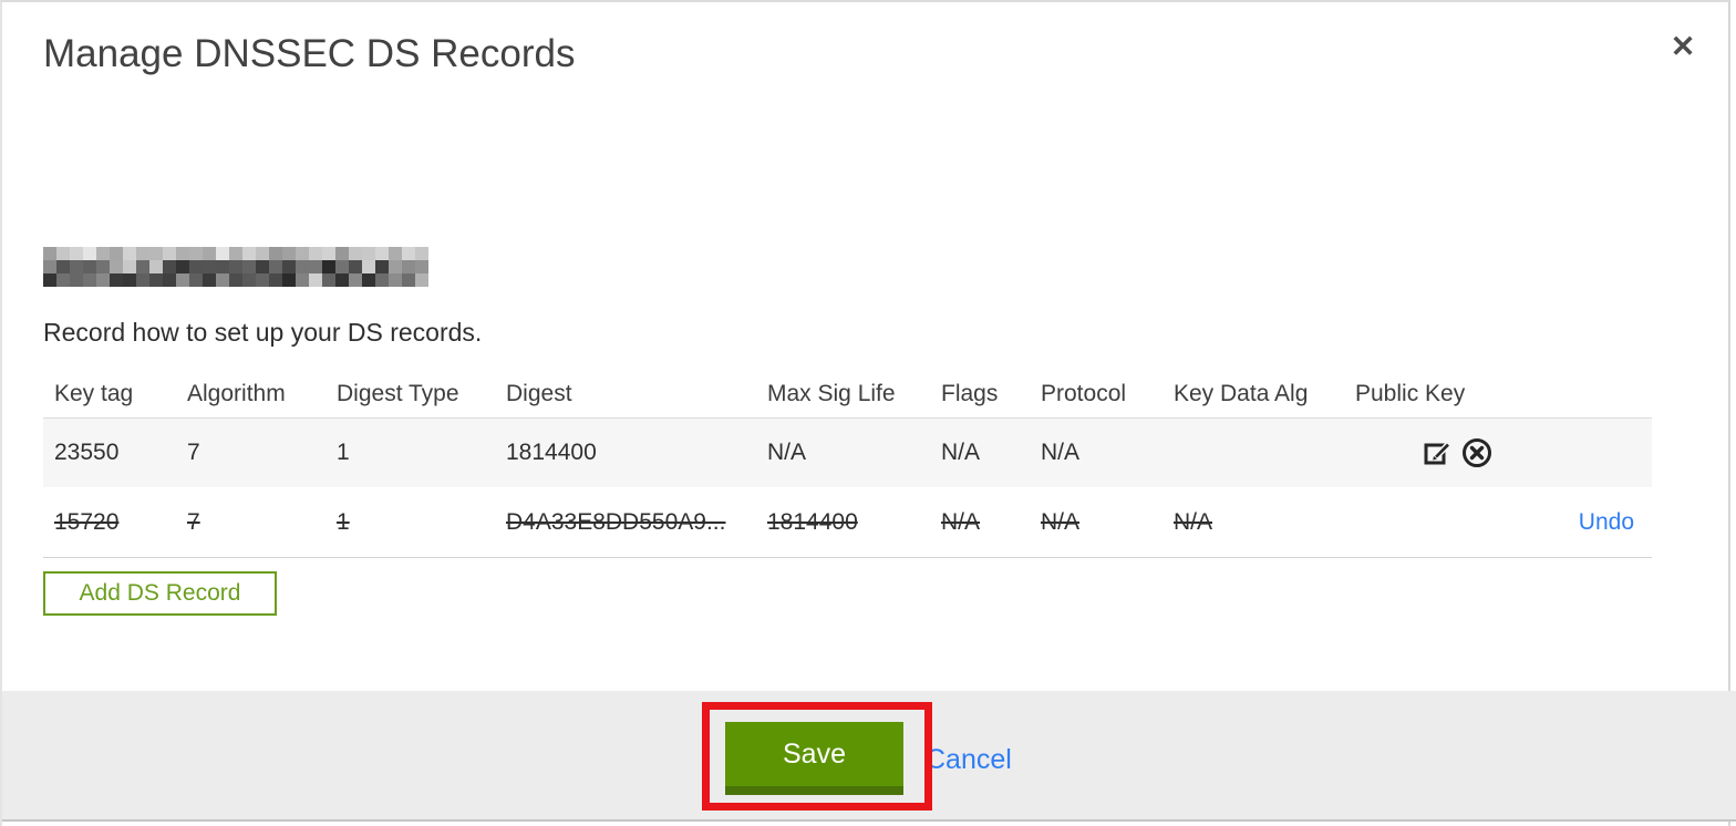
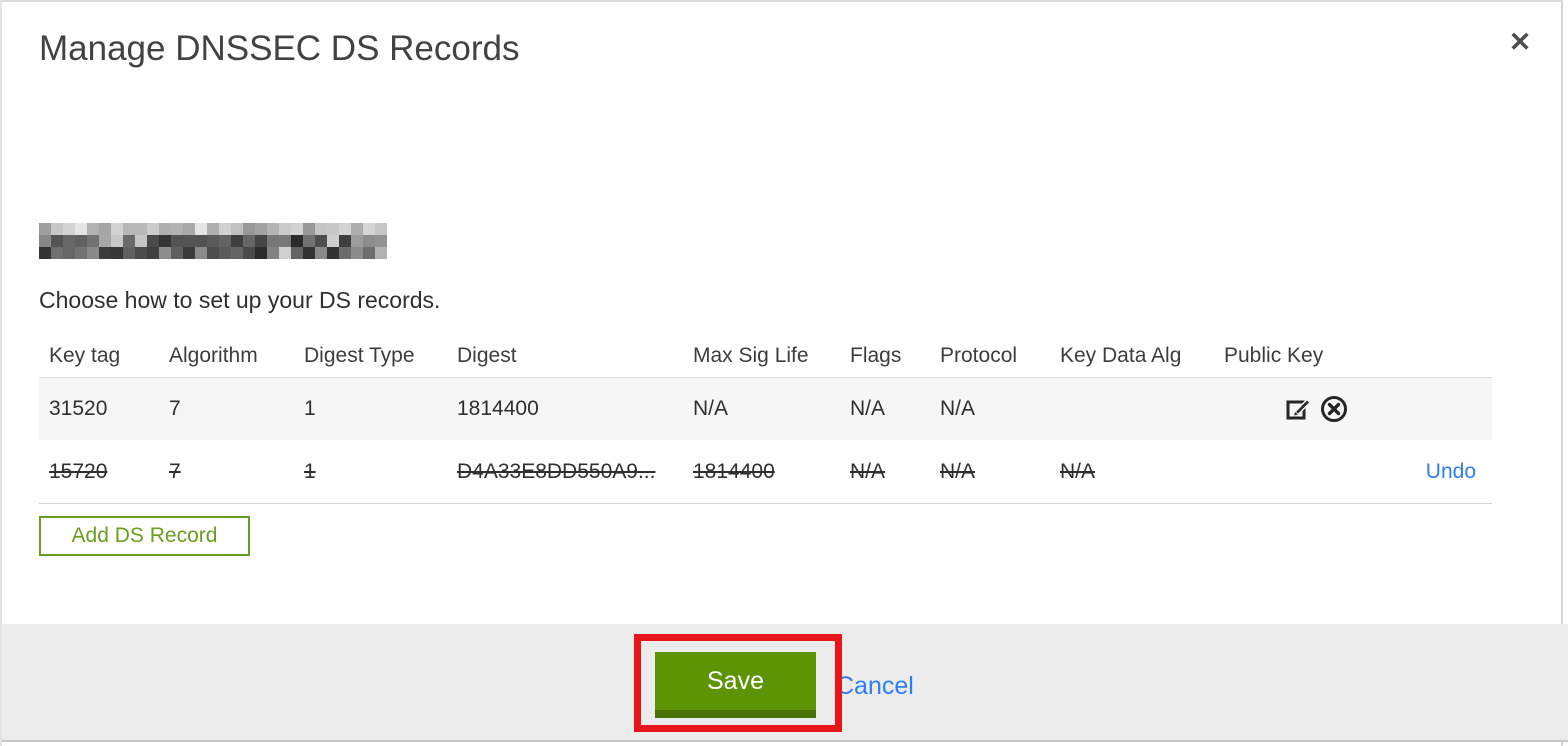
  Manage DNSSEC DS Records
  ✕
- Record how to set up your DS records.
+ Choose how to set up your DS records.
  Key tag
  Algorithm
  Digest Type
  Digest
  Max Sig Life
  Flags
  Protocol
  Key Data Alg
  Public Key
- 23550
+ 31520
  7
  1
  1814400
  N/A
  N/A
  N/A
  15720
  7
  1
  D4A33E8DD550A9...
  1814400
  N/A
  N/A
  N/A
  Undo
  Add DS Record
  Save
  Cancel
